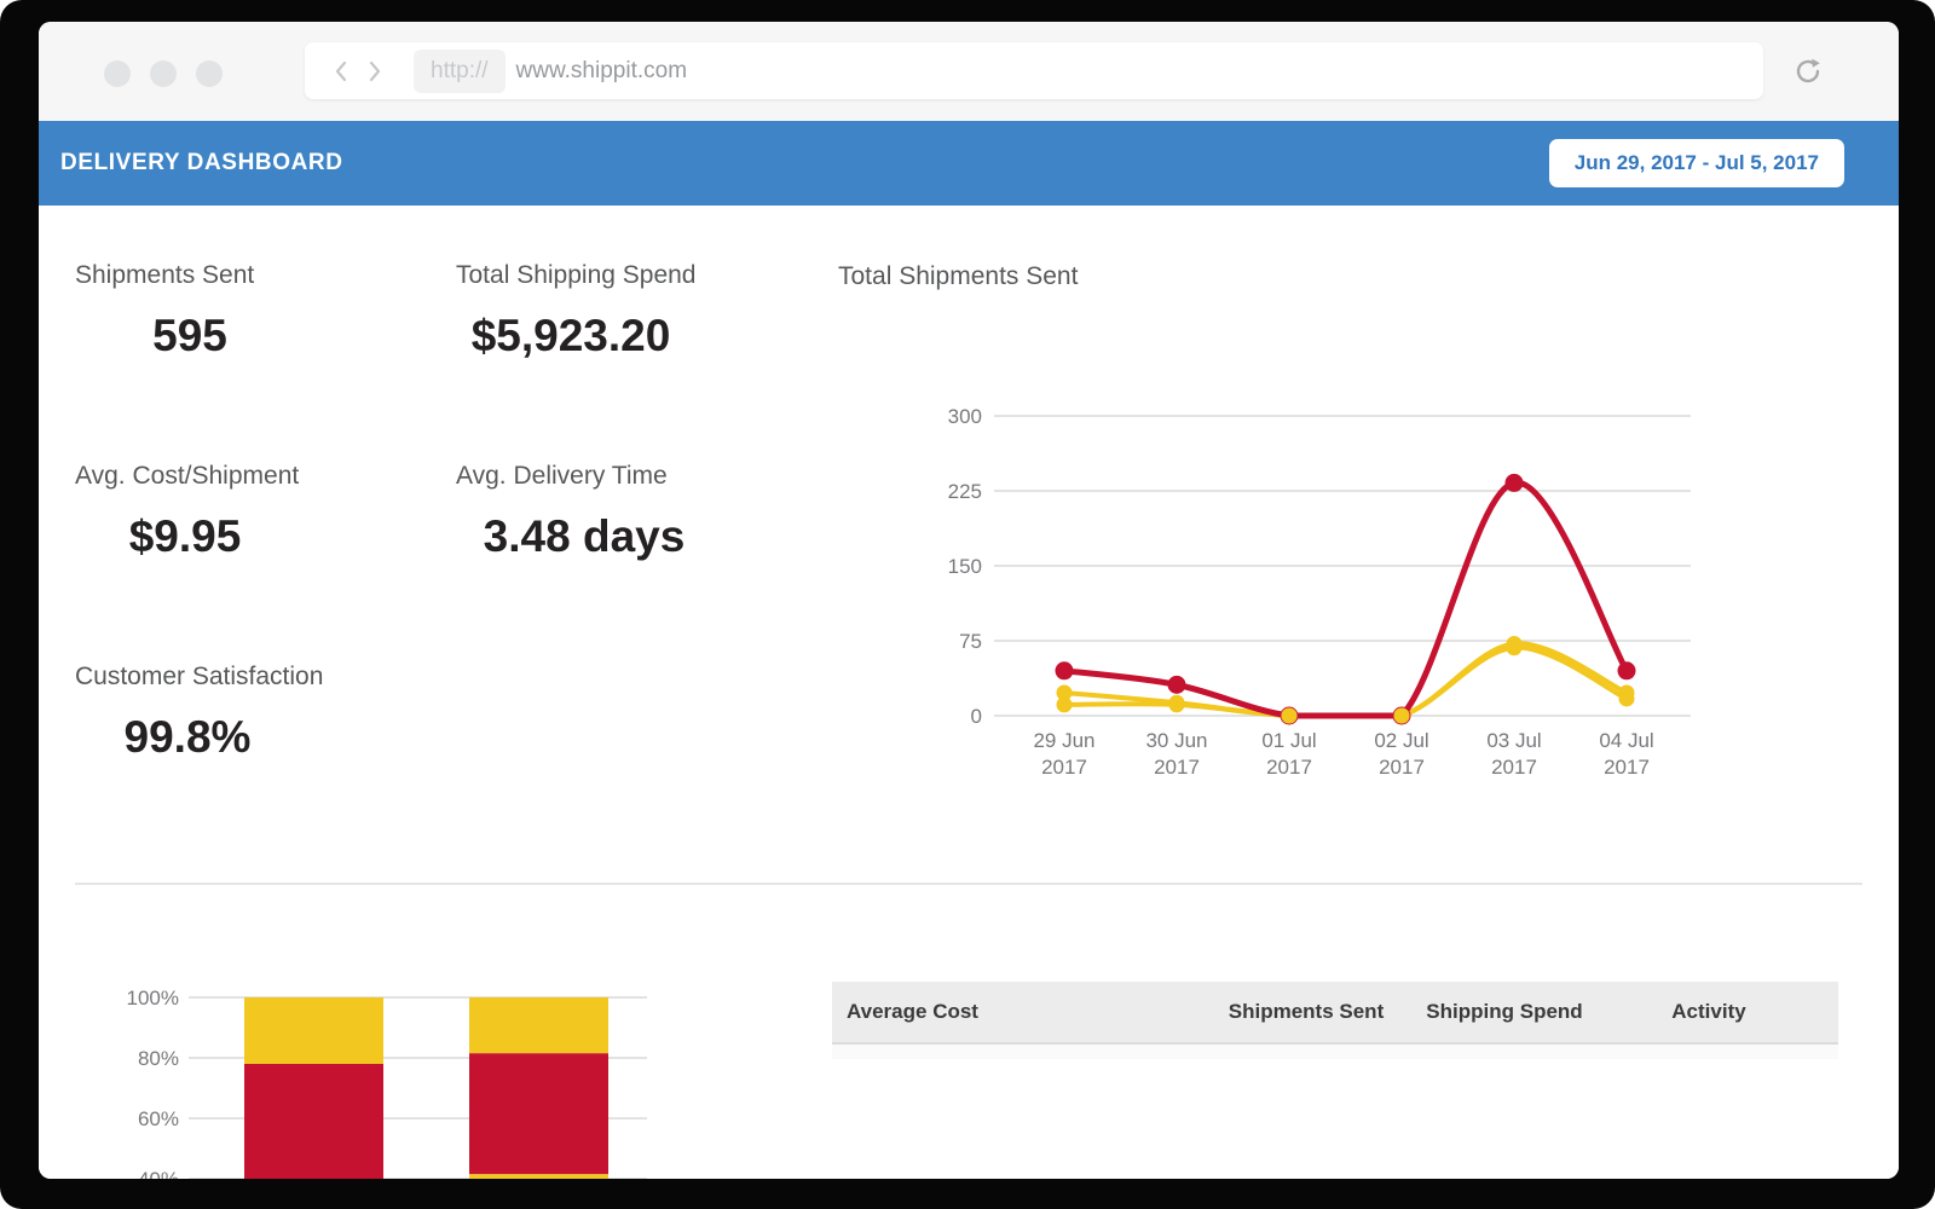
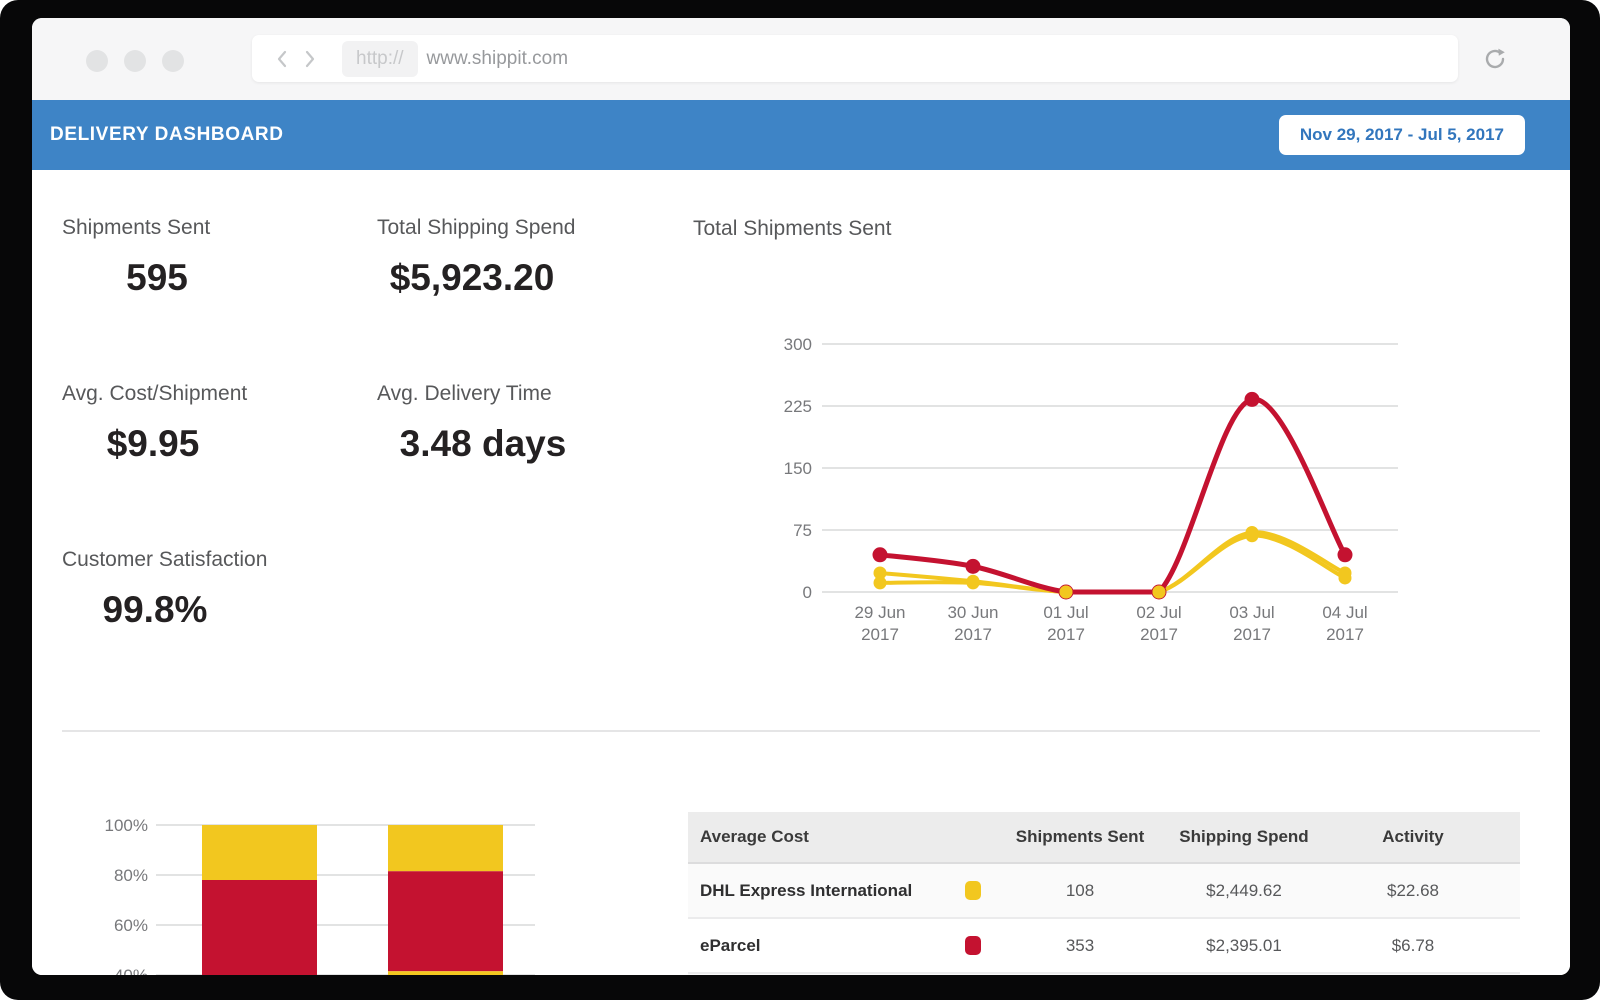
  http://
  www.shippit.com
  DELIVERY DASHBOARD
- Jun 29, 2017 - Jul 5, 2017
+ Nov 29, 2017 - Jul 5, 2017
  Shipments Sent
  595
  Total Shipping Spend
  $5,923.20
  Avg. Cost/Shipment
  $9.95
  Avg. Delivery Time
  3.48 days
  Customer Satisfaction
  99.8%
  Total Shipments Sent
  0
  75
  150
  225
  300
  29 Jun
  2017
  30 Jun
  2017
  01 Jul
  2017
  02 Jul
  2017
  03 Jul
  2017
  04 Jul
  2017
  100%
  80%
  60%
  Average Cost
  Shipments Sent
  Shipping Spend
  Activity
+ DHL Express International
+ 108
+ $2,449.62
+ $22.68
+ eParcel
+ 353
+ $2,395.01
+ $6.78
